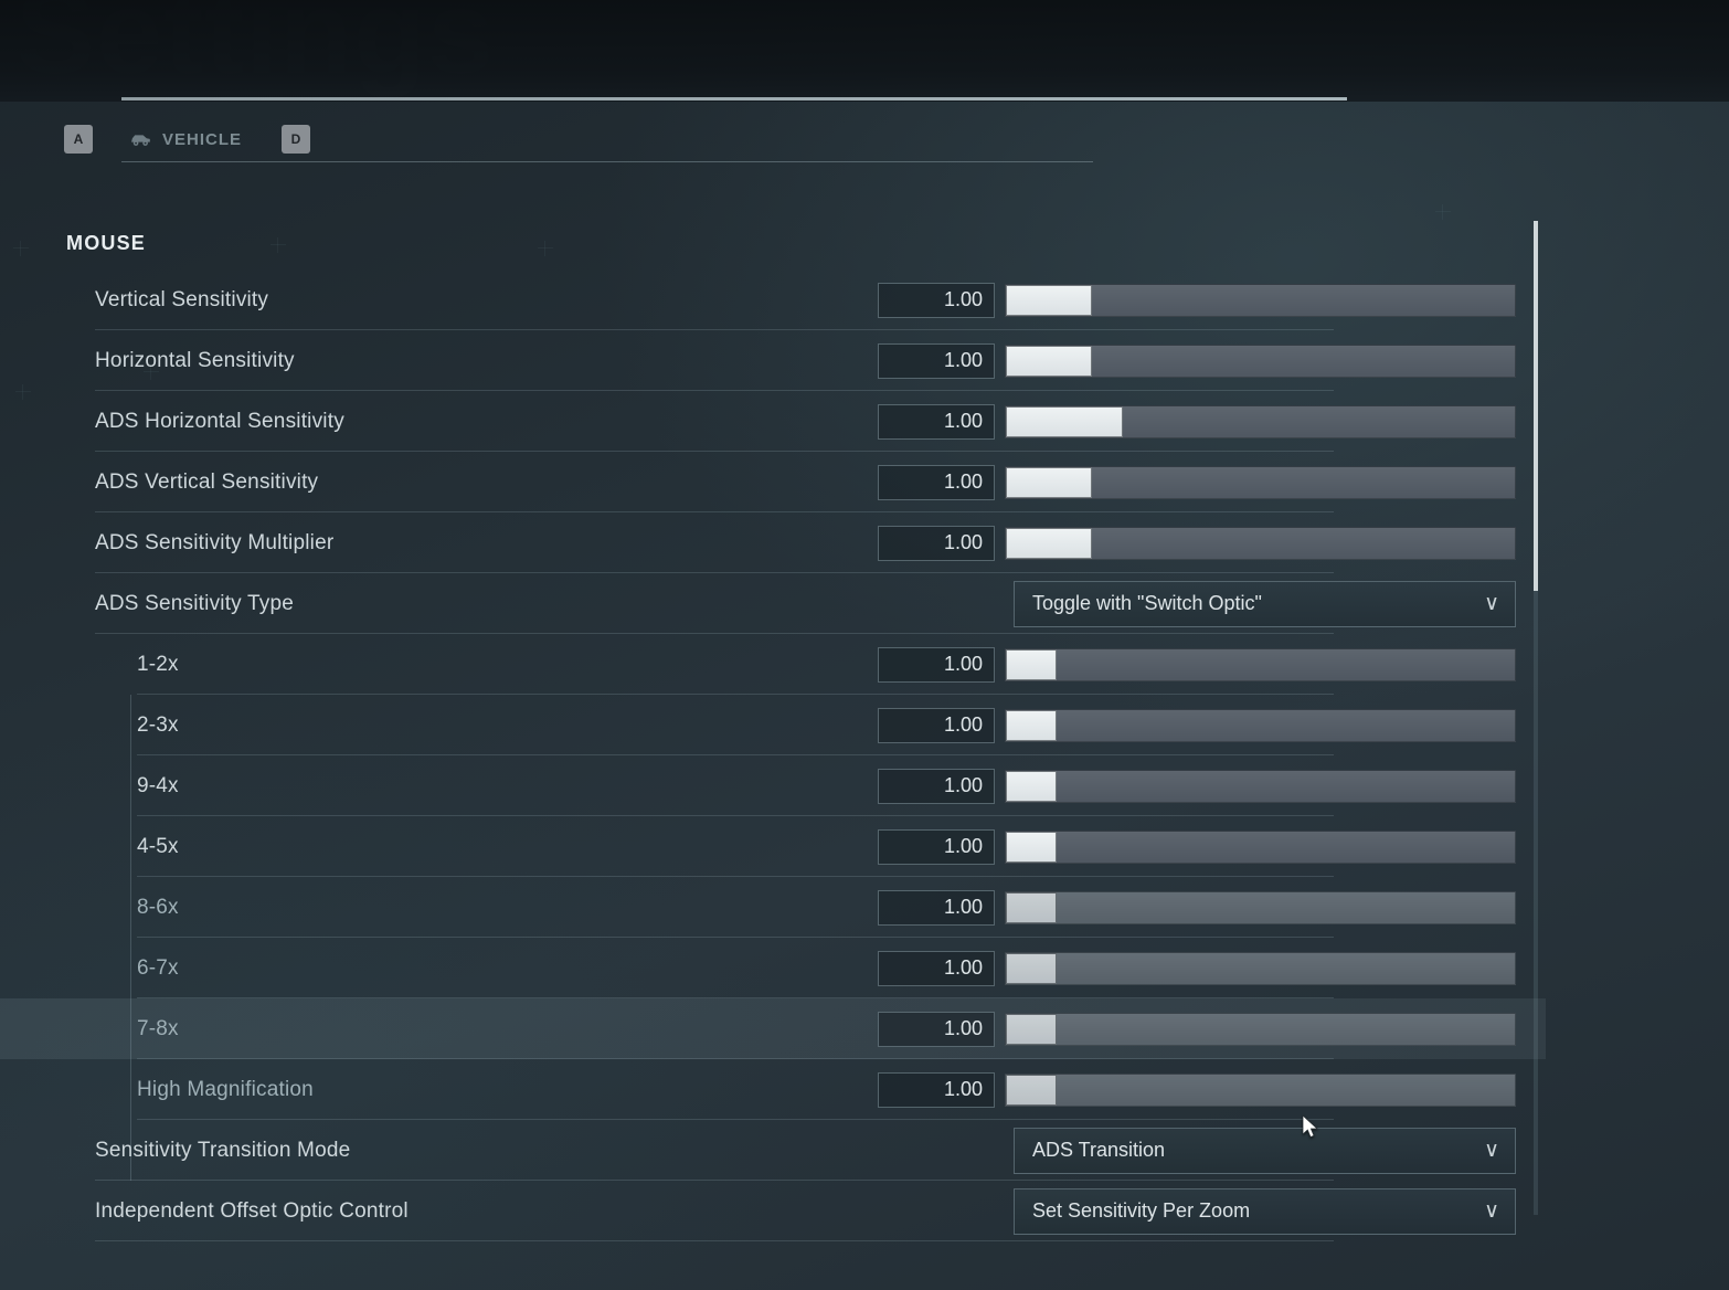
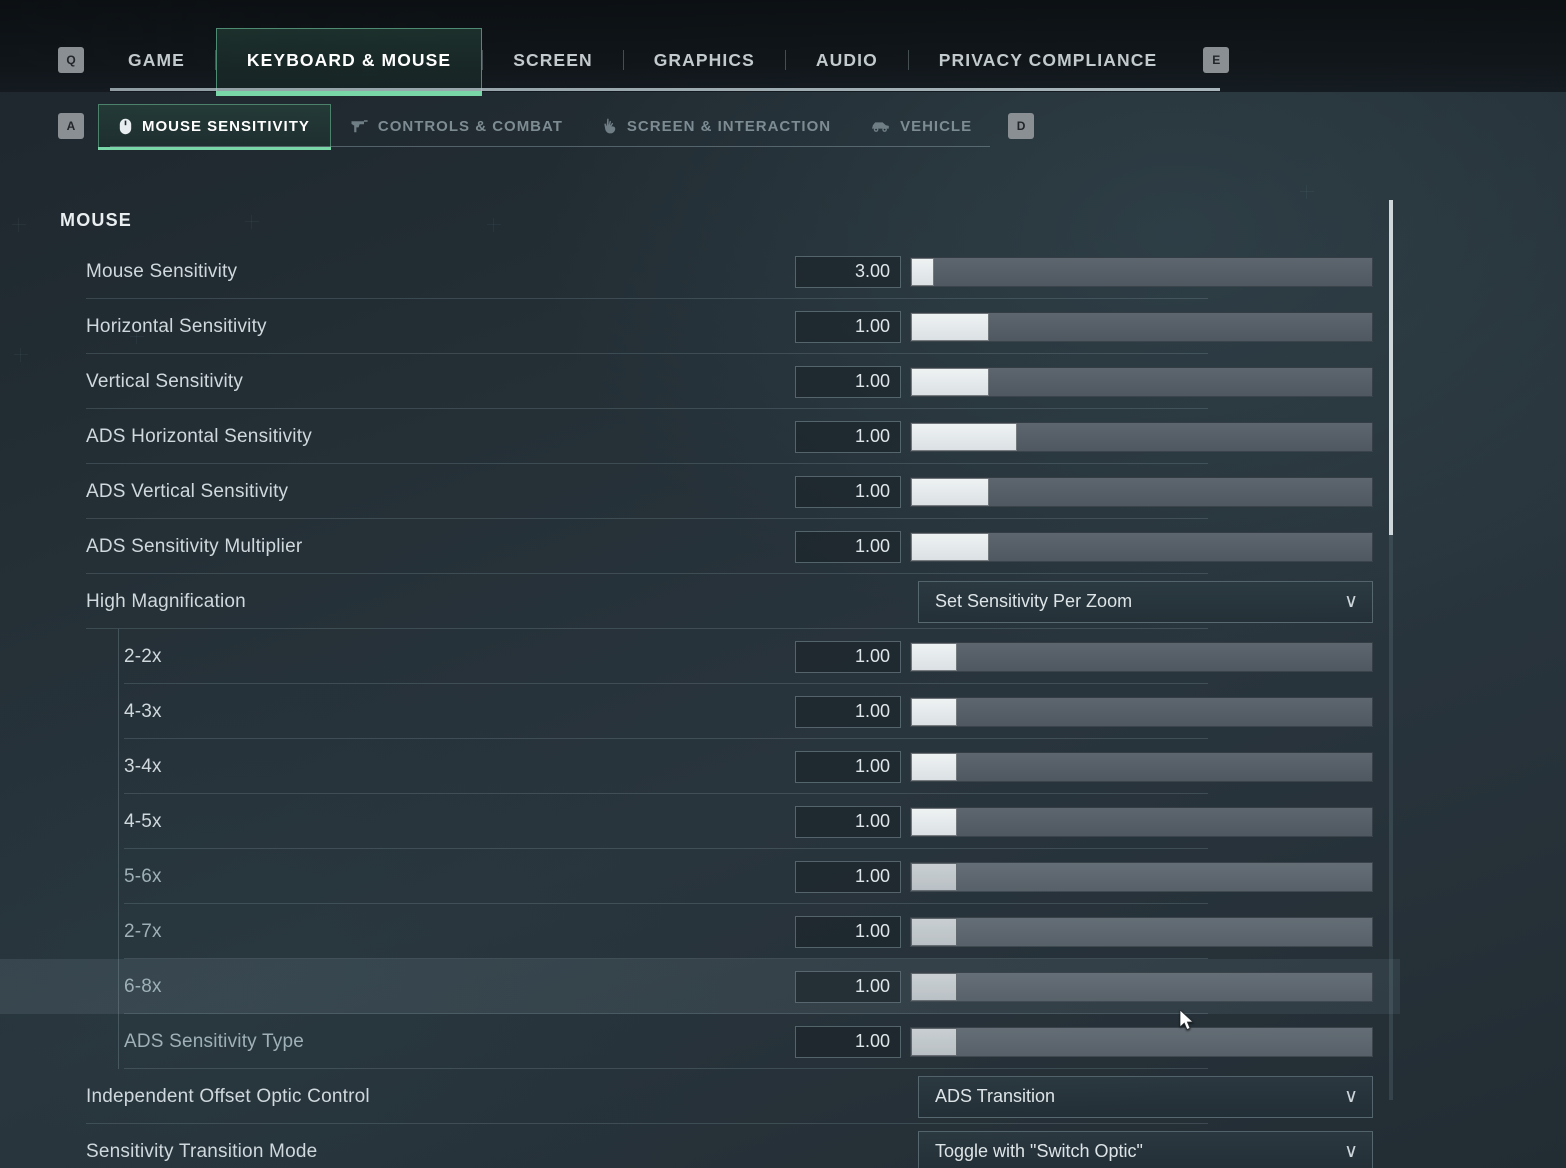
+ Q
+ GAME
+ KEYBOARD & MOUSE
+ SCREEN
+ GRAPHICS
+ AUDIO
+ PRIVACY COMPLIANCE
+ E
  A
+ MOUSE SENSITIVITY
+ CONTROLS & COMBAT
+ SCREEN & INTERACTION
  VEHICLE
  D
  MOUSE
+ Mouse Sensitivity
+ 3.00
- Vertical Sensitivity
+ Horizontal Sensitivity
  1.00
- Horizontal Sensitivity
+ Vertical Sensitivity
  1.00
  ADS Horizontal Sensitivity
  1.00
  ADS Vertical Sensitivity
  1.00
  ADS Sensitivity Multiplier
  1.00
- ADS Sensitivity Type
+ High Magnification
- Toggle with "Switch Optic"
+ Set Sensitivity Per Zoom
  ∨
- 1-2x
+ 2-2x
  1.00
- 2-3x
+ 4-3x
  1.00
- 9-4x
+ 3-4x
  1.00
  4-5x
  1.00
- 8-6x
+ 5-6x
  1.00
- 6-7x
+ 2-7x
  1.00
- 7-8x
+ 6-8x
  1.00
- High Magnification
+ ADS Sensitivity Type
  1.00
- Sensitivity Transition Mode
+ Independent Offset Optic Control
  ADS Transition
  ∨
- Independent Offset Optic Control
+ Sensitivity Transition Mode
- Set Sensitivity Per Zoom
+ Toggle with "Switch Optic"
  ∨
